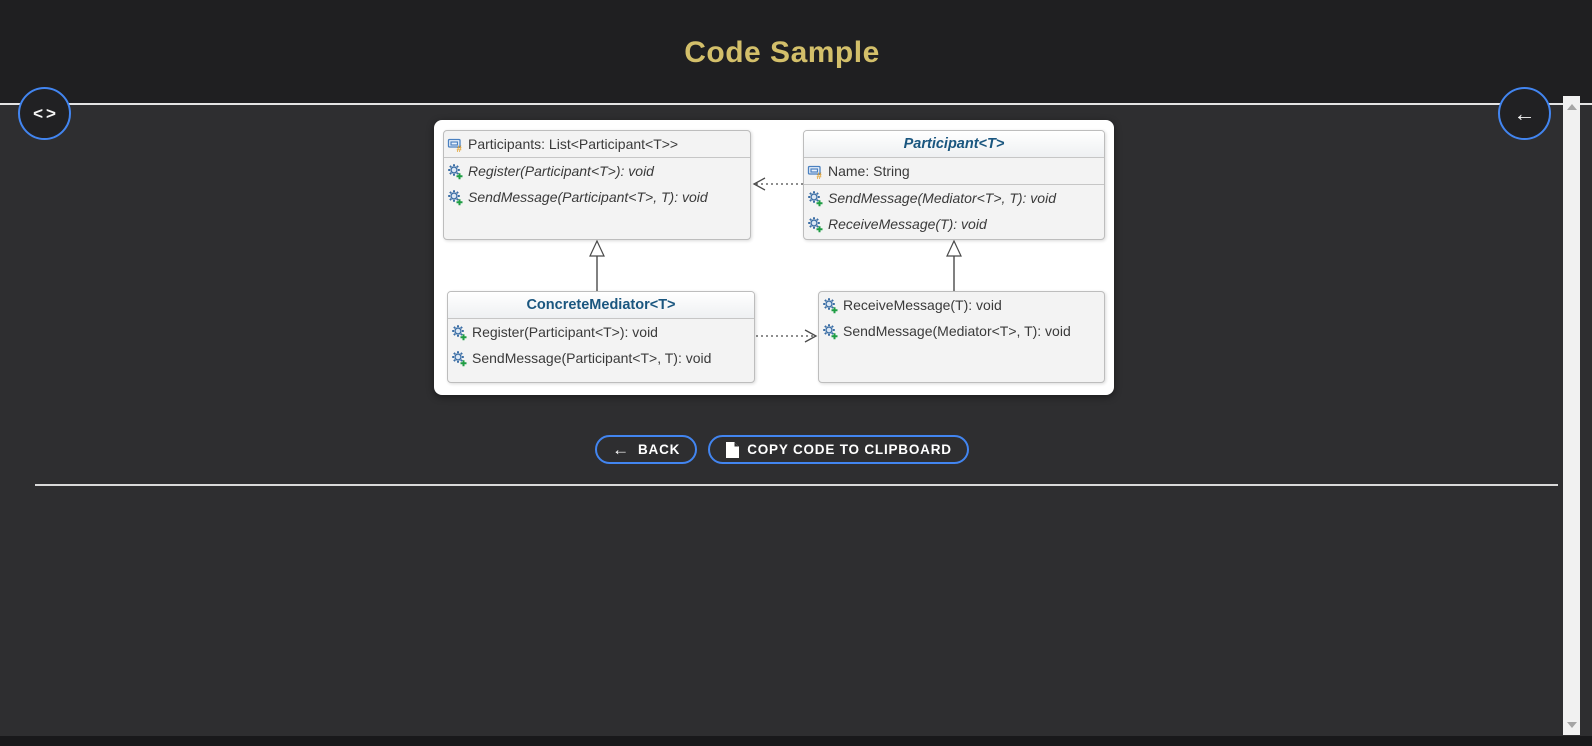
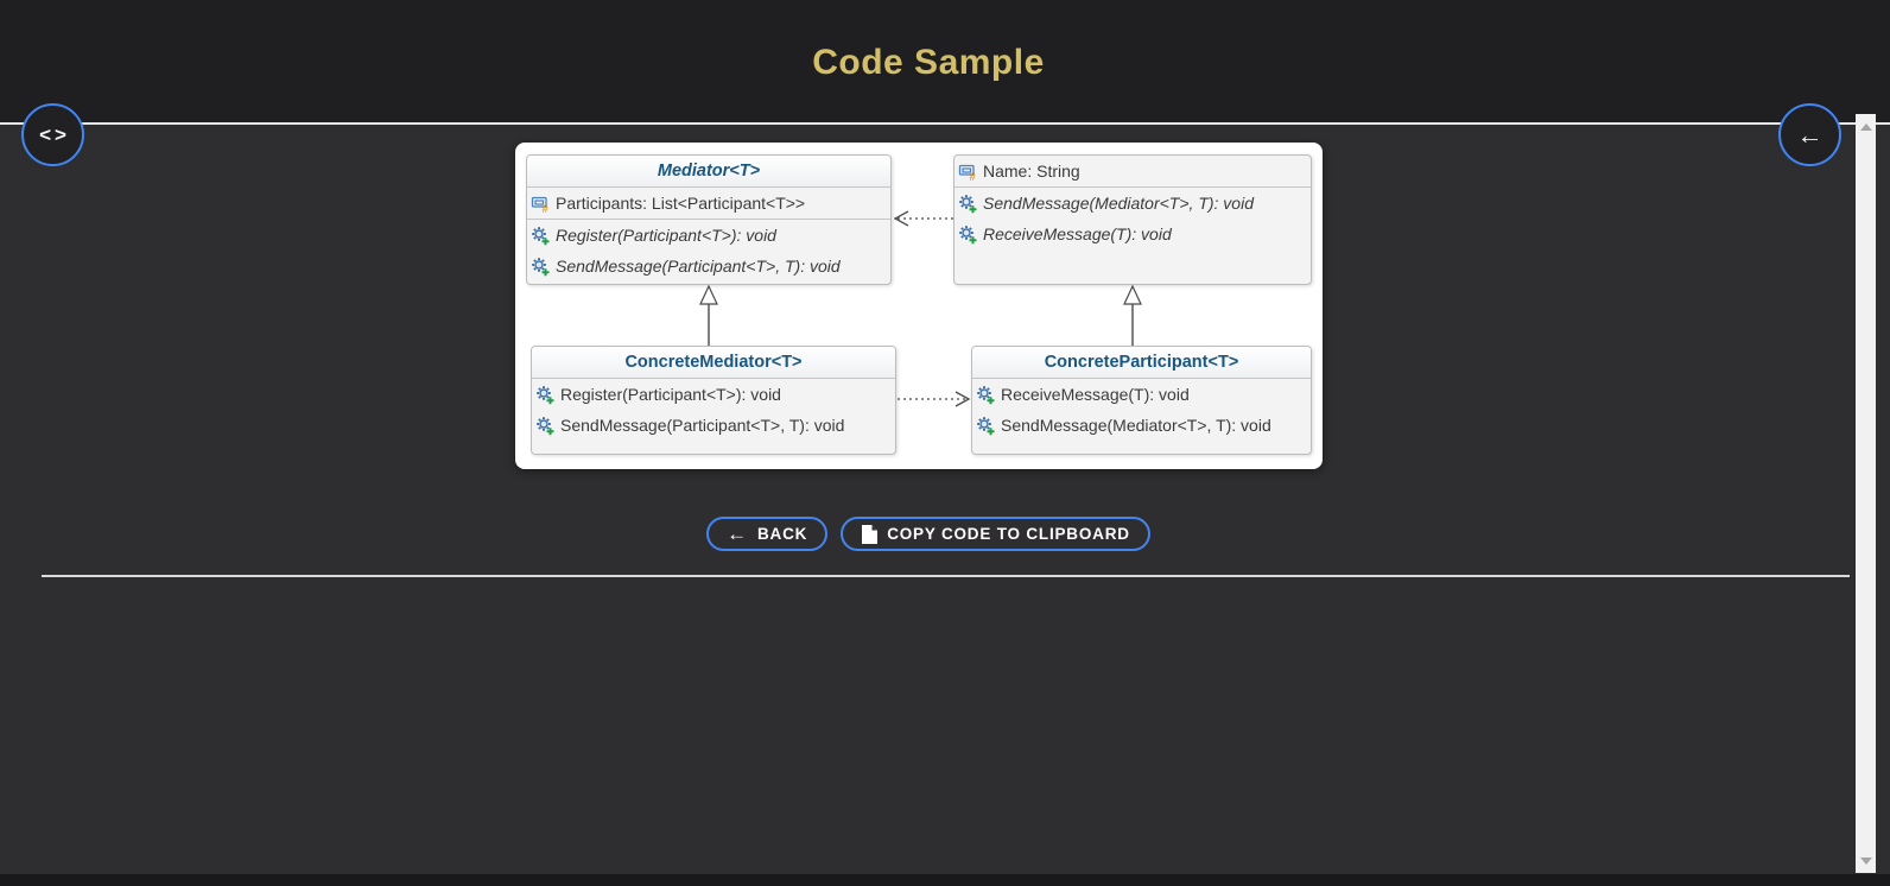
  Code Sample
  <>
  ←
+ Mediator<T>
  #
  Participants: List<Participant<T>>
  Register(Participant<T>): void
  SendMessage(Participant<T>, T): void
- Participant<T>
  #
  Name: String
  SendMessage(Mediator<T>, T): void
  ReceiveMessage(T): void
  ConcreteMediator<T>
  Register(Participant<T>): void
  SendMessage(Participant<T>, T): void
+ ConcreteParticipant<T>
  ReceiveMessage(T): void
  SendMessage(Mediator<T>, T): void
  ←
  BACK
  COPY CODE TO CLIPBOARD
